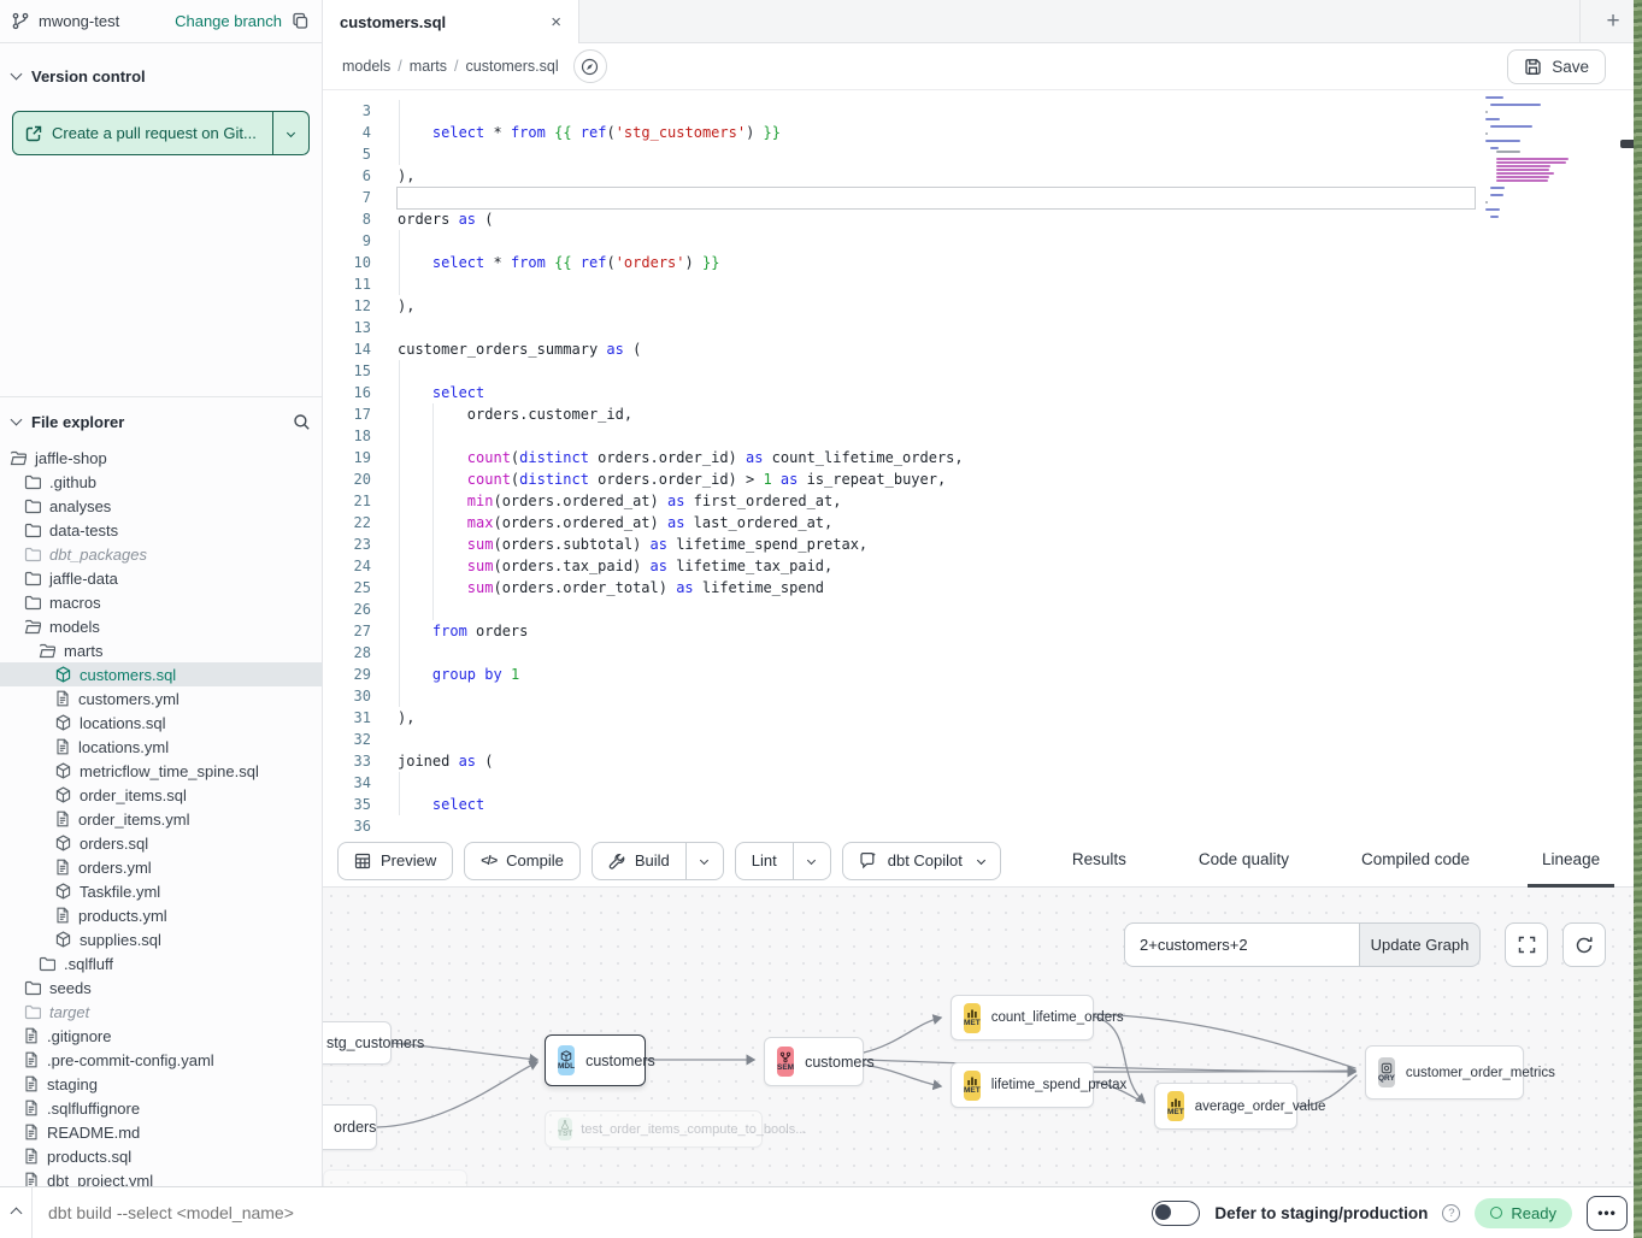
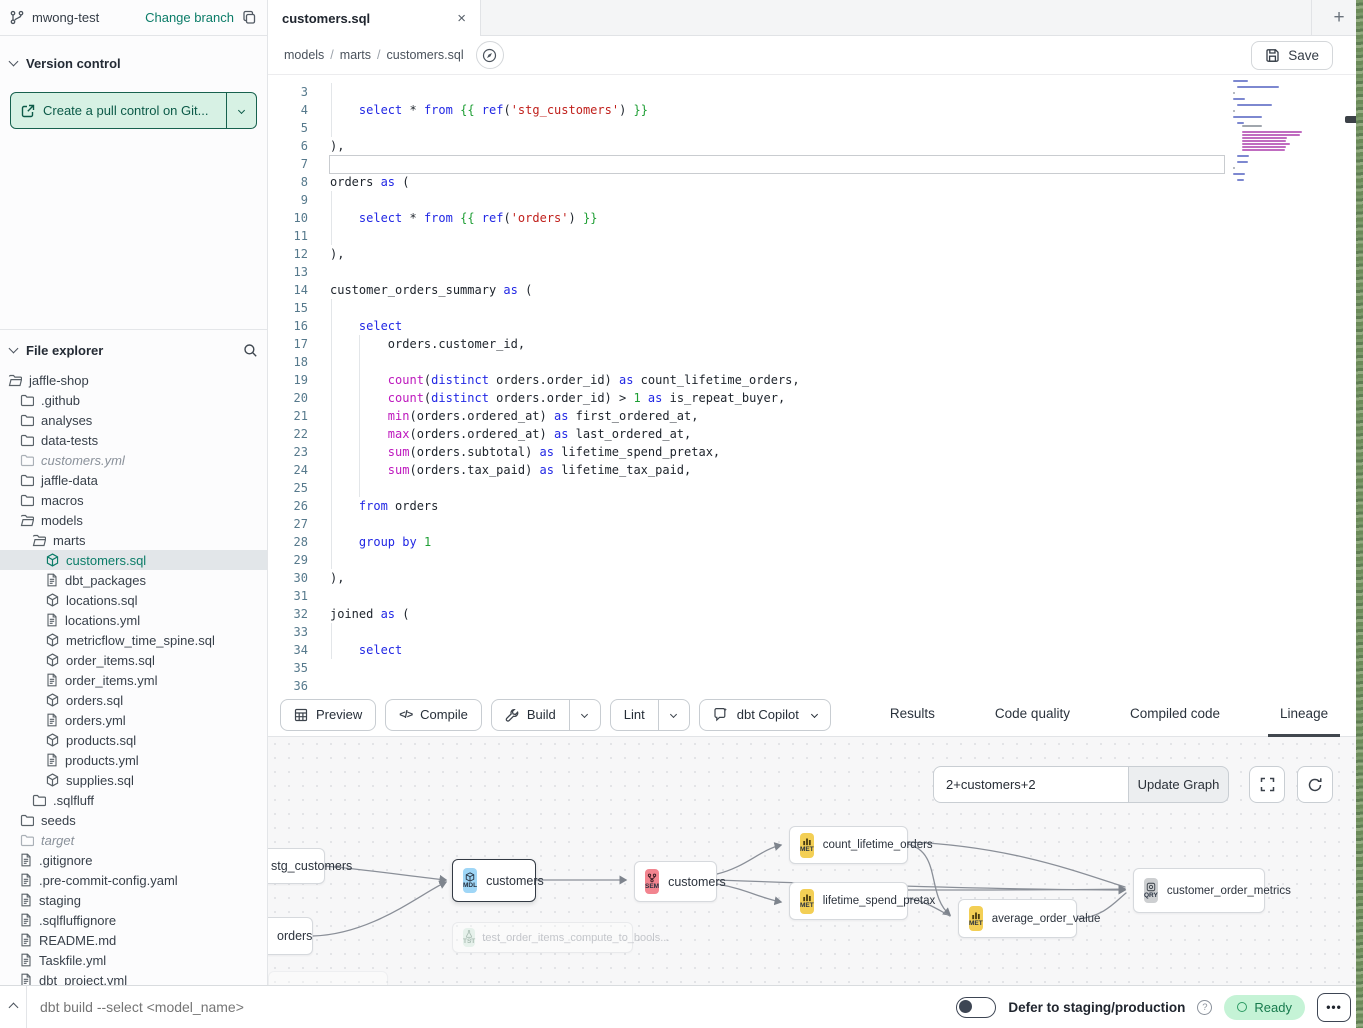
  mwong-test
  Change branch
  customers.sql
  ×
  +
  Version control
- Create a pull request on Git...
+ Create a pull control on Git...
  File explorer
  jaffle-shop
  .github
  analyses
  data-tests
- dbt_packages
+ customers.yml
  jaffle-data
  macros
  models
  marts
  customers.sql
- customers.yml
+ dbt_packages
  locations.sql
  locations.yml
  metricflow_time_spine.sql
  order_items.sql
  order_items.yml
  orders.sql
  orders.yml
- Taskfile.yml
+ products.sql
  products.yml
  supplies.sql
  .sqlfluff
  seeds
  target
  .gitignore
  .pre-commit-config.yaml
  staging
  .sqlfluffignore
  README.md
- products.sql
+ Taskfile.yml
  dbt_project.yml
  models
  /
  marts
  /
  customers.sql
  Save
  3
  4
  5
  6
  7
  8
  9
  10
  11
  12
  13
  14
  15
  16
  17
  18
  19
  20
  21
  22
  23
  24
  25
  26
  27
  28
  29
  30
  31
  32
  33
  34
  35
  36
  select * from {{ ref('stg_customers') }}
  ),
  orders as (
  select * from {{ ref('orders') }}
  ),
  customer_orders_summary as (
  select
  orders.customer_id,
  count(distinct orders.order_id) as count_lifetime_orders,
  count(distinct orders.order_id) > 1 as is_repeat_buyer,
  min(orders.ordered_at) as first_ordered_at,
  max(orders.ordered_at) as last_ordered_at,
  sum(orders.subtotal) as lifetime_spend_pretax,
  sum(orders.tax_paid) as lifetime_tax_paid,
- sum(orders.order_total) as lifetime_spend
  from orders
  group by 1
  ),
  joined as (
  select
  Preview
  </>
  Compile
  Build
  Lint
  dbt Copilot
  Results
  Code quality
  Compiled code
  Lineage
  2+customers+2
  Update Graph
  stg_customers
  orders
  customers
  test_order_items_compute_to_bools...
  customers
  count_lifetime_orders
  lifetime_spend_pretax
  average_order_value
  customer_order_metrics
  dbt build --select <model_name>
  Defer to staging/production
  ?
  Ready
  •••
